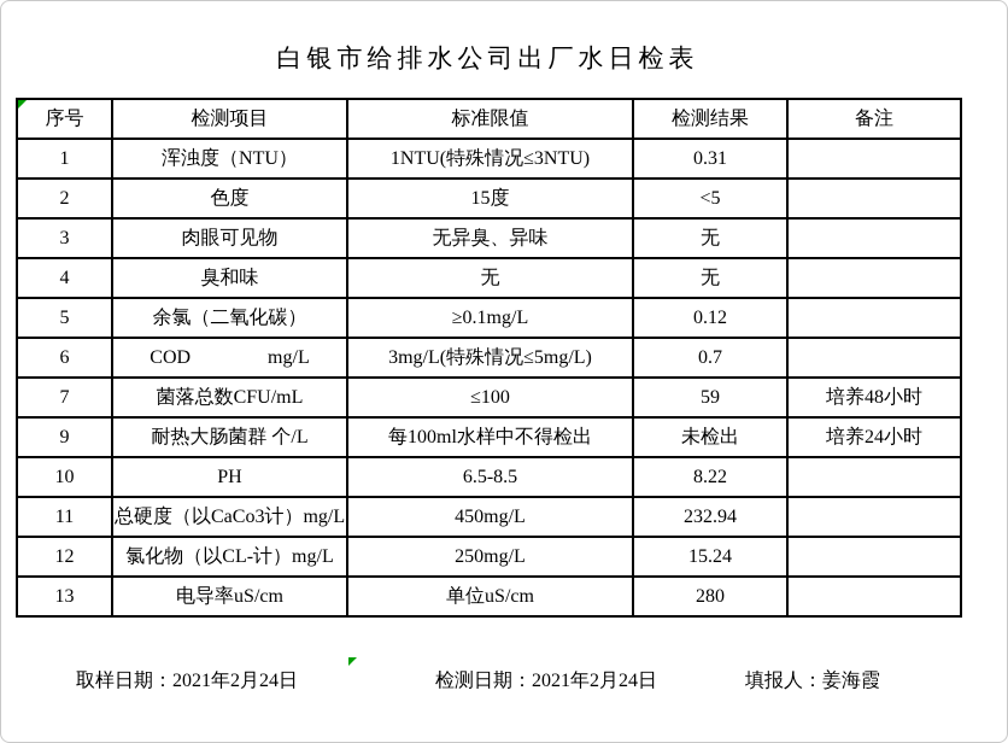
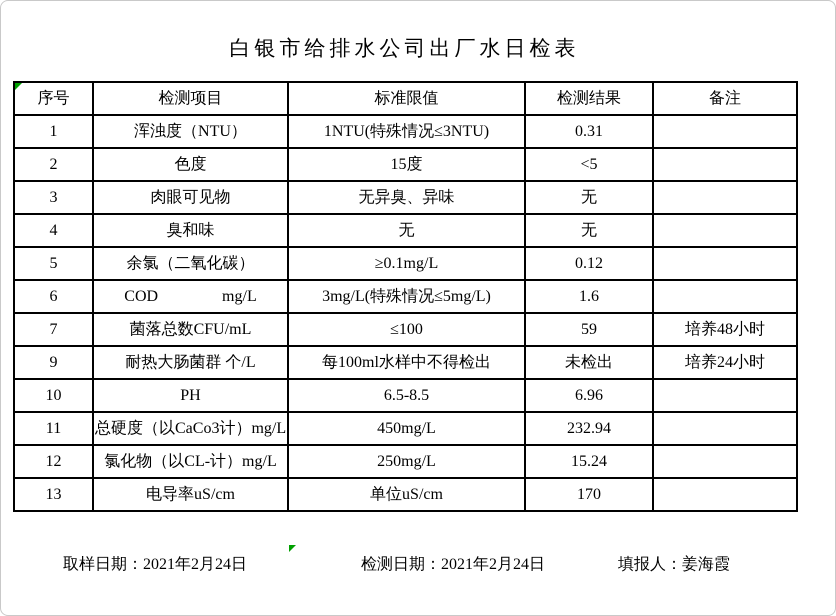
  白银市给排水公司出厂水日检表
  序号	检测项目	标准限值	检测结果	备注
  1	浑浊度（NTU）	1NTU(特殊情况≤3NTU)	0.31
  2	色度	15度	<5
  3	肉眼可见物	无异臭、异味	无
  4	臭和味	无	无
  5	余氯（二氧化碳）	≥0.1mg/L	0.12
- 6	COD mg/L	3mg/L(特殊情况≤5mg/L)	0.7
+ 6	COD mg/L	3mg/L(特殊情况≤5mg/L)	1.6
  7	菌落总数CFU/mL	≤100	59	培养48小时
  9	耐热大肠菌群 个/L	每100ml水样中不得检出	未检出	培养24小时
- 10	PH	6.5-8.5	8.22
+ 10	PH	6.5-8.5	6.96
  11	总硬度（以CaCo3计）mg/L	450mg/L	232.94
  12	氯化物（以CL-计）mg/L	250mg/L	15.24
- 13	电导率uS/cm	单位uS/cm	280
+ 13	电导率uS/cm	单位uS/cm	170
  取样日期：2021年2月24日
  检测日期：2021年2月24日
  填报人：姜海霞
